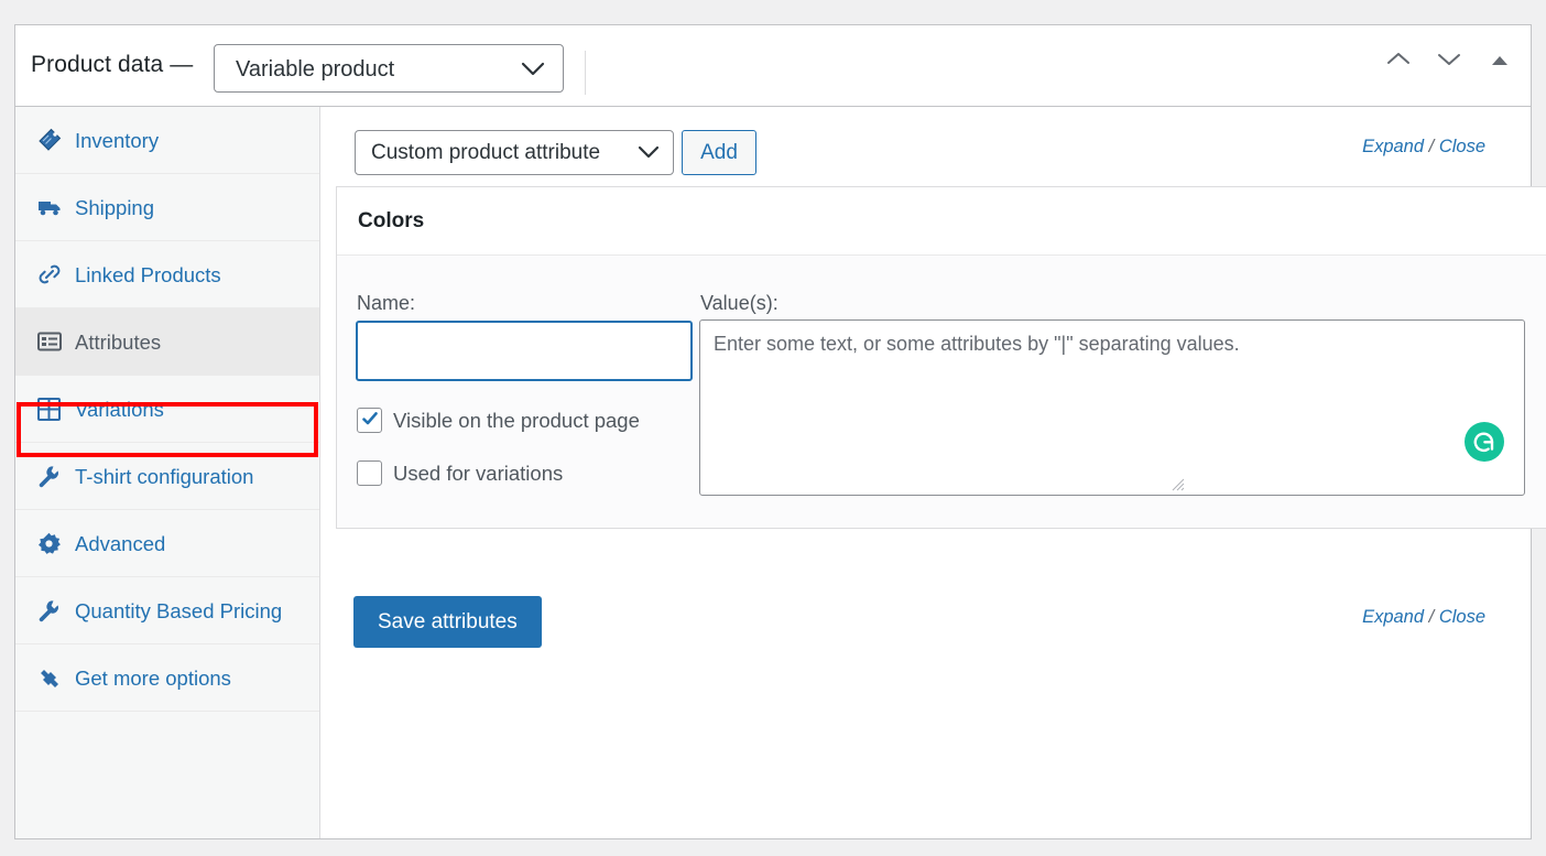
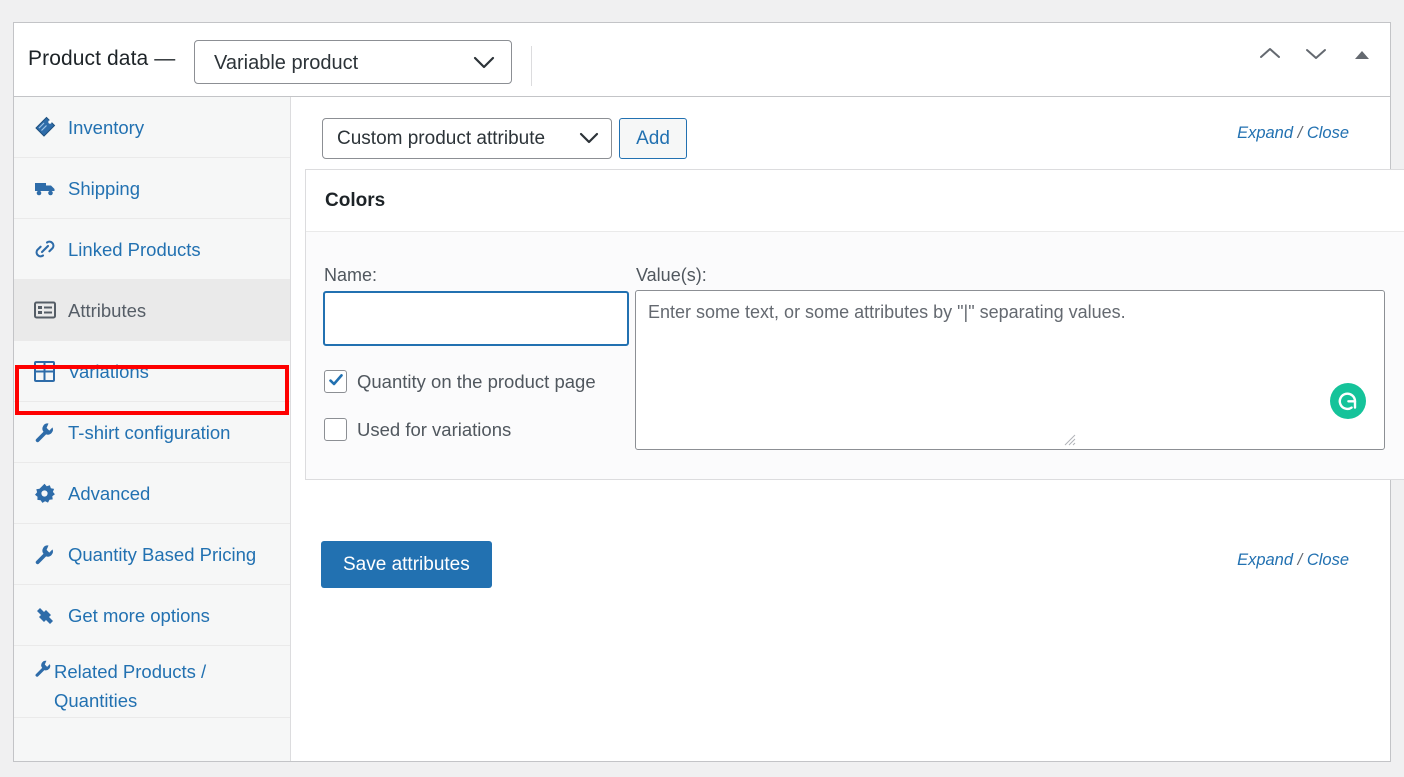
  Product data —
  Variable product
  Inventory
  Shipping
  Linked Products
  Attributes
  Variations
  T-shirt configuration
  Advanced
  Quantity Based Pricing
  Get more options
+ Related Products / Quantities
  Custom product attribute
  Add
  Expand / Close
  Colors
  Name:
- Visible on the product page
+ Quantity on the product page
  Used for variations
  Value(s):
  Enter some text, or some attributes by "|" separating values.
  Save attributes
  Expand / Close
